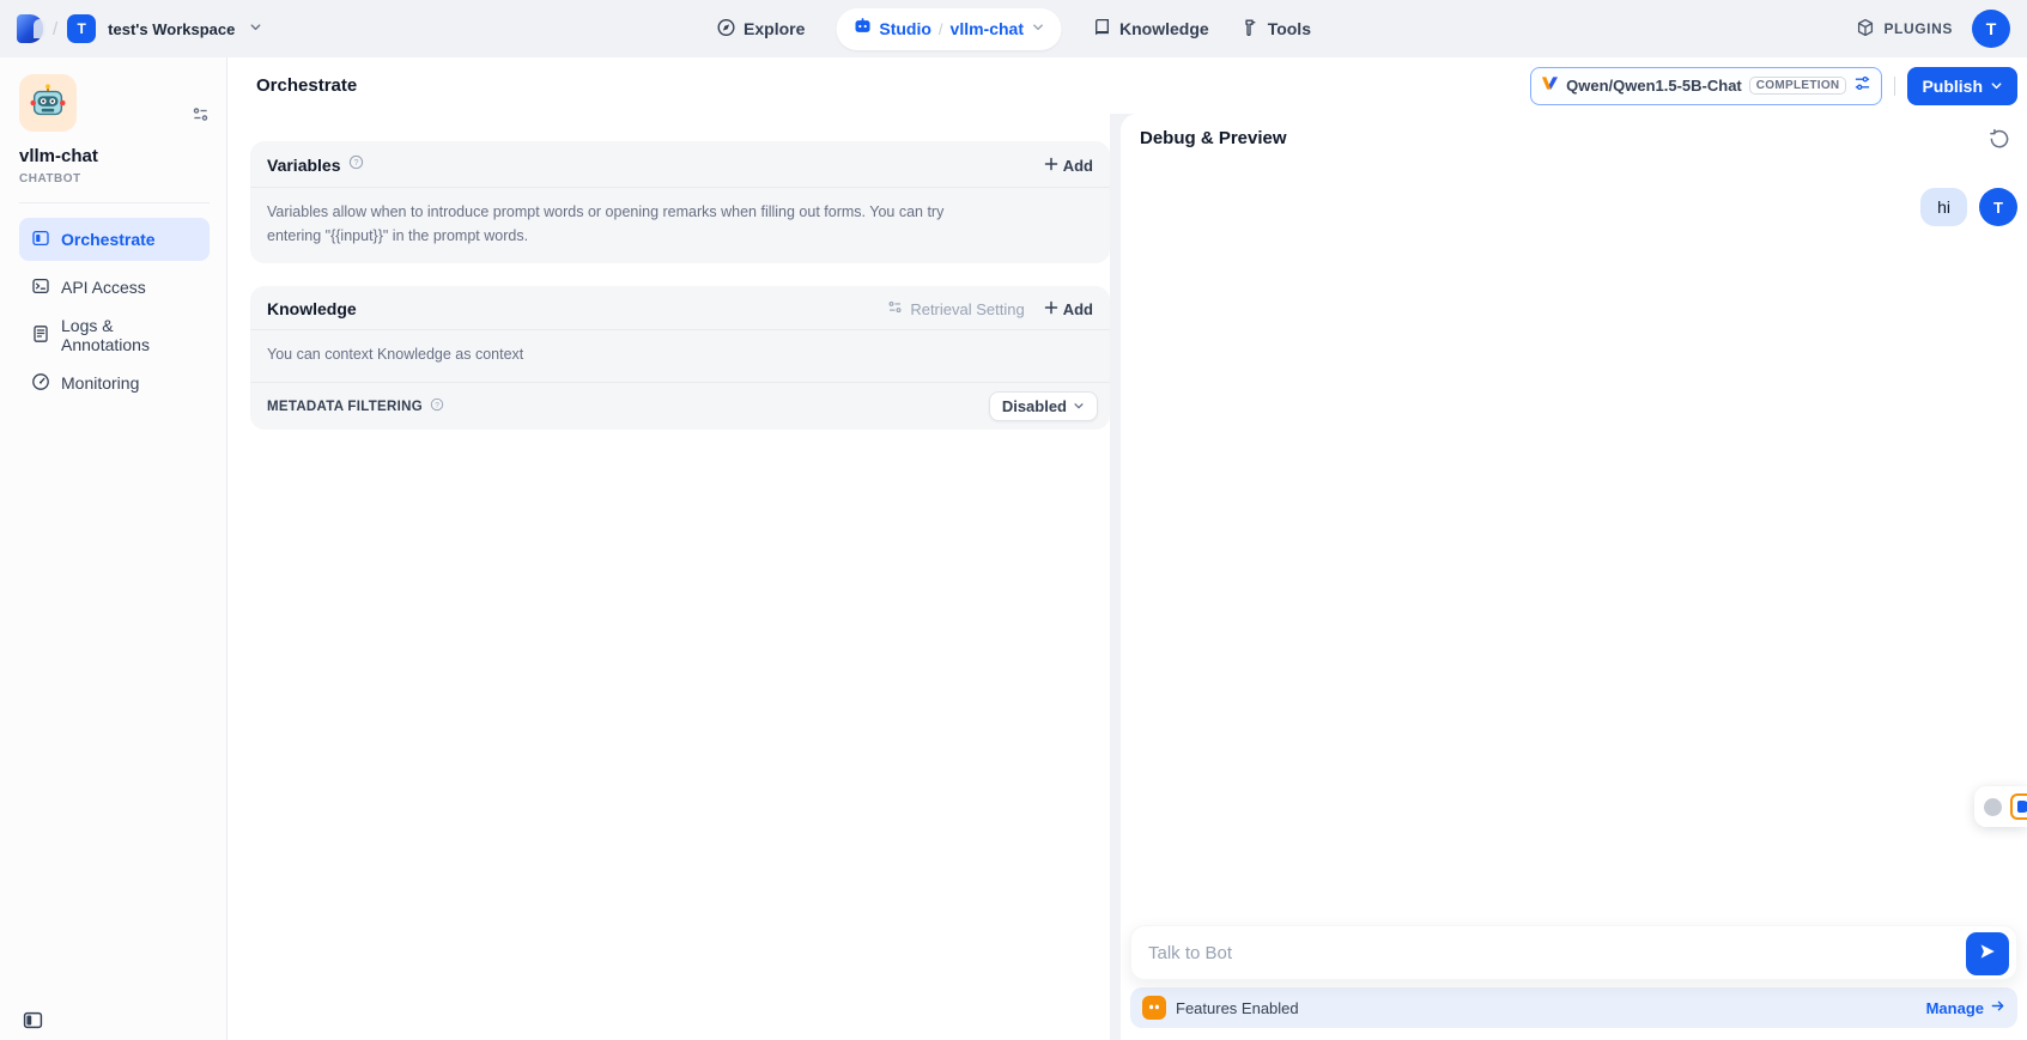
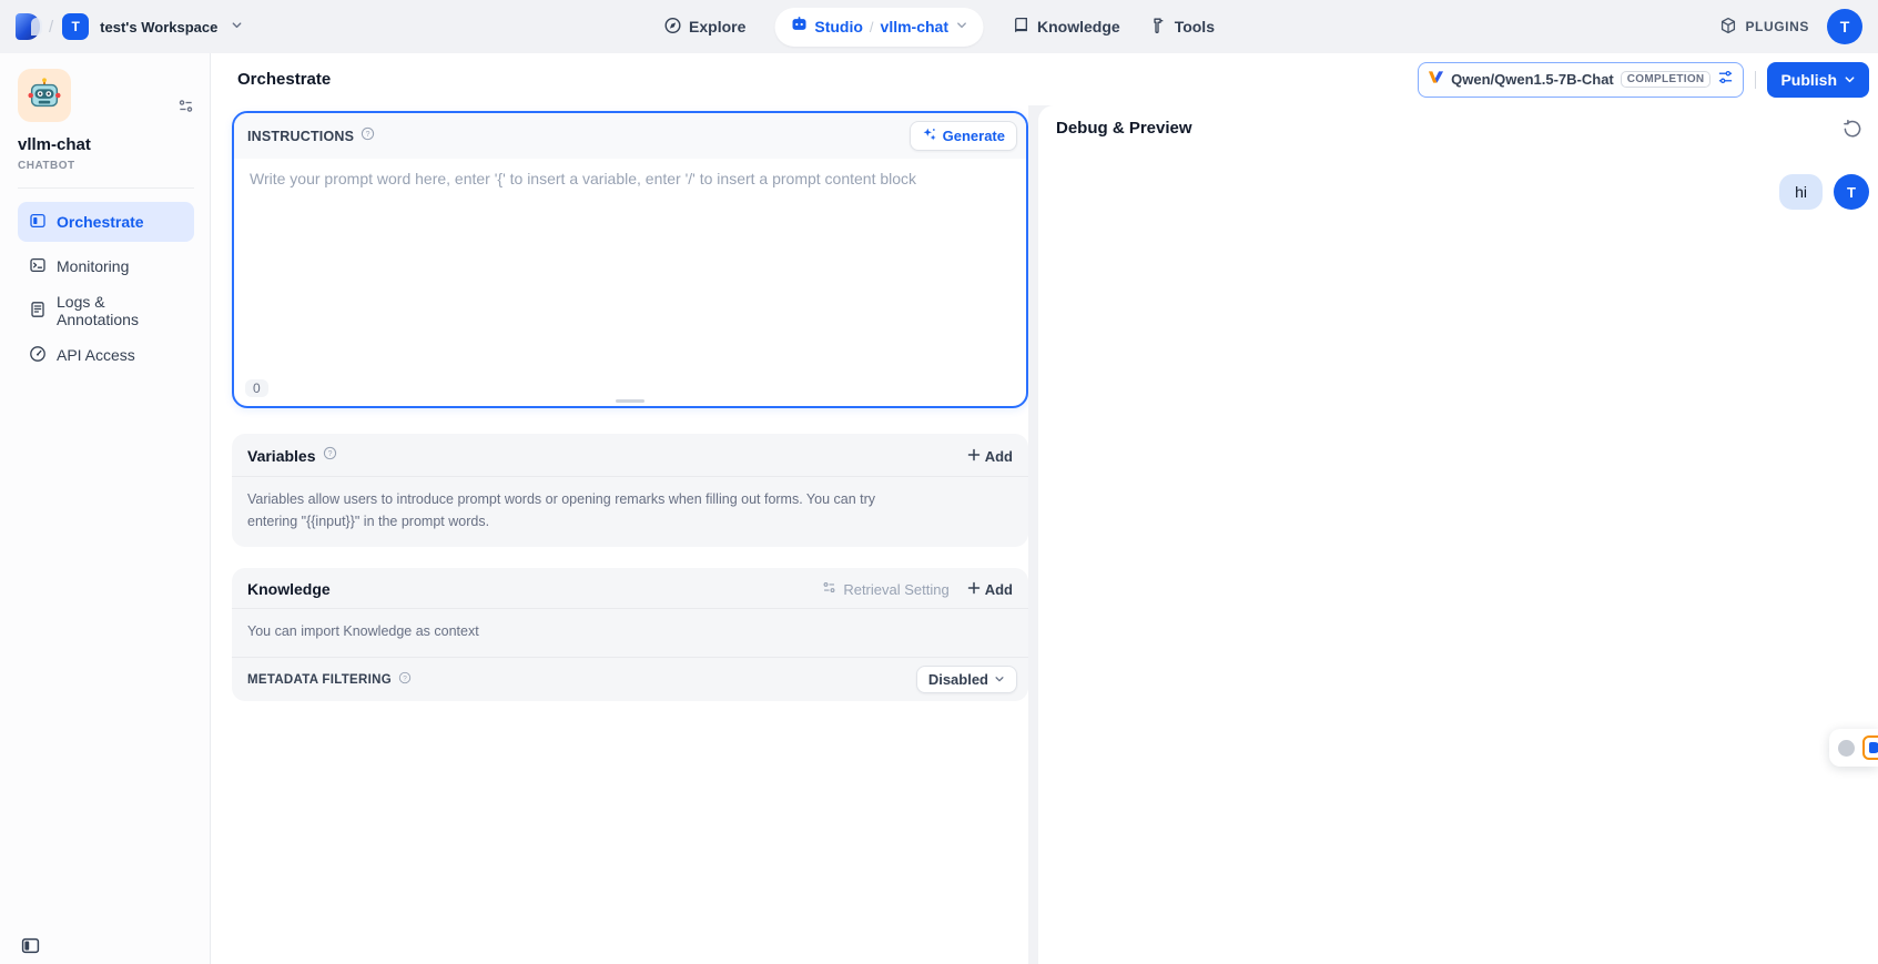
  /
  T
  test's Workspace
  Explore
  Studio
  /
  vllm-chat
  Knowledge
  Tools
  PLUGINS
  T
  vllm-chat
  CHATBOT
  Orchestrate
- API Access
+ Monitoring
  Logs & Annotations
- Monitoring
+ API Access
  Orchestrate
- Qwen/Qwen1.5-5B-Chat
+ Qwen/Qwen1.5-7B-Chat
  COMPLETION
  Publish
+ INSTRUCTIONS
+ Generate
+ Write your prompt word here, enter '{' to insert a variable, enter '/' to insert a prompt content block
+ 0
  Variables
  Add
- Variables allow when to introduce prompt words or opening remarks when filling out forms. You can try entering "{{input}}" in the prompt words.
+ Variables allow users to introduce prompt words or opening remarks when filling out forms. You can try entering "{{input}}" in the prompt words.
  Knowledge
  Retrieval Setting
  Add
- You can context Knowledge as context
+ You can import Knowledge as context
  METADATA FILTERING
  Disabled
  Debug & Preview
  hi
  T
- Talk to Bot
- Features Enabled
- Manage
